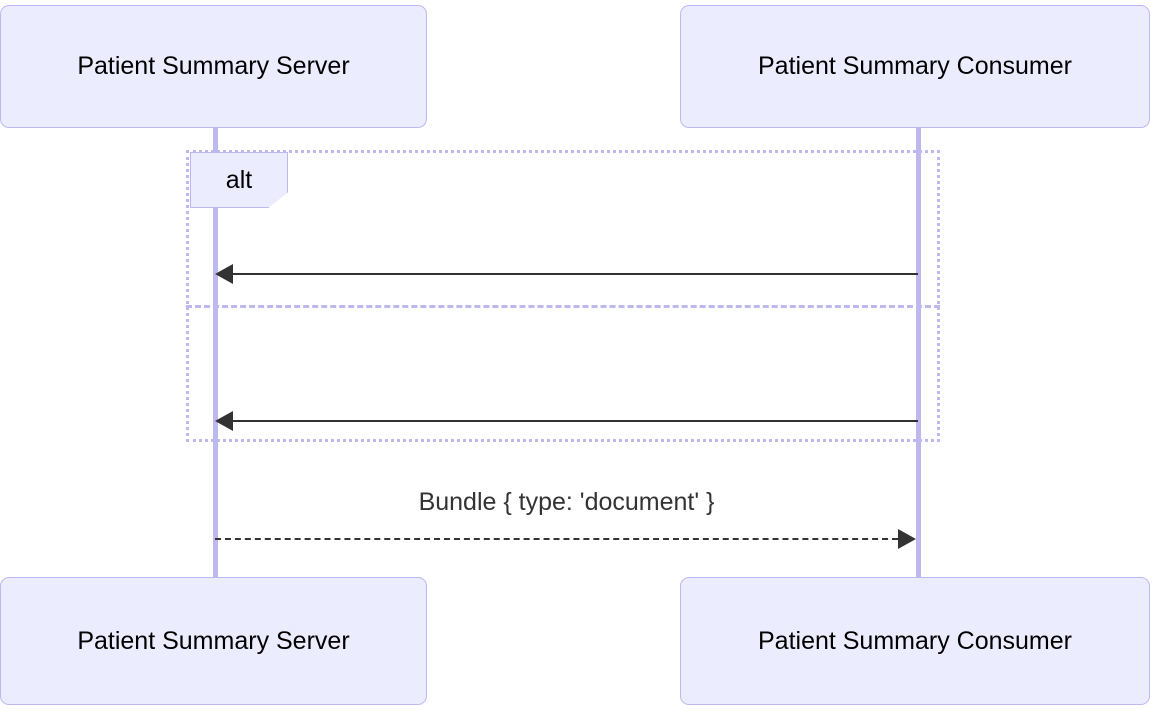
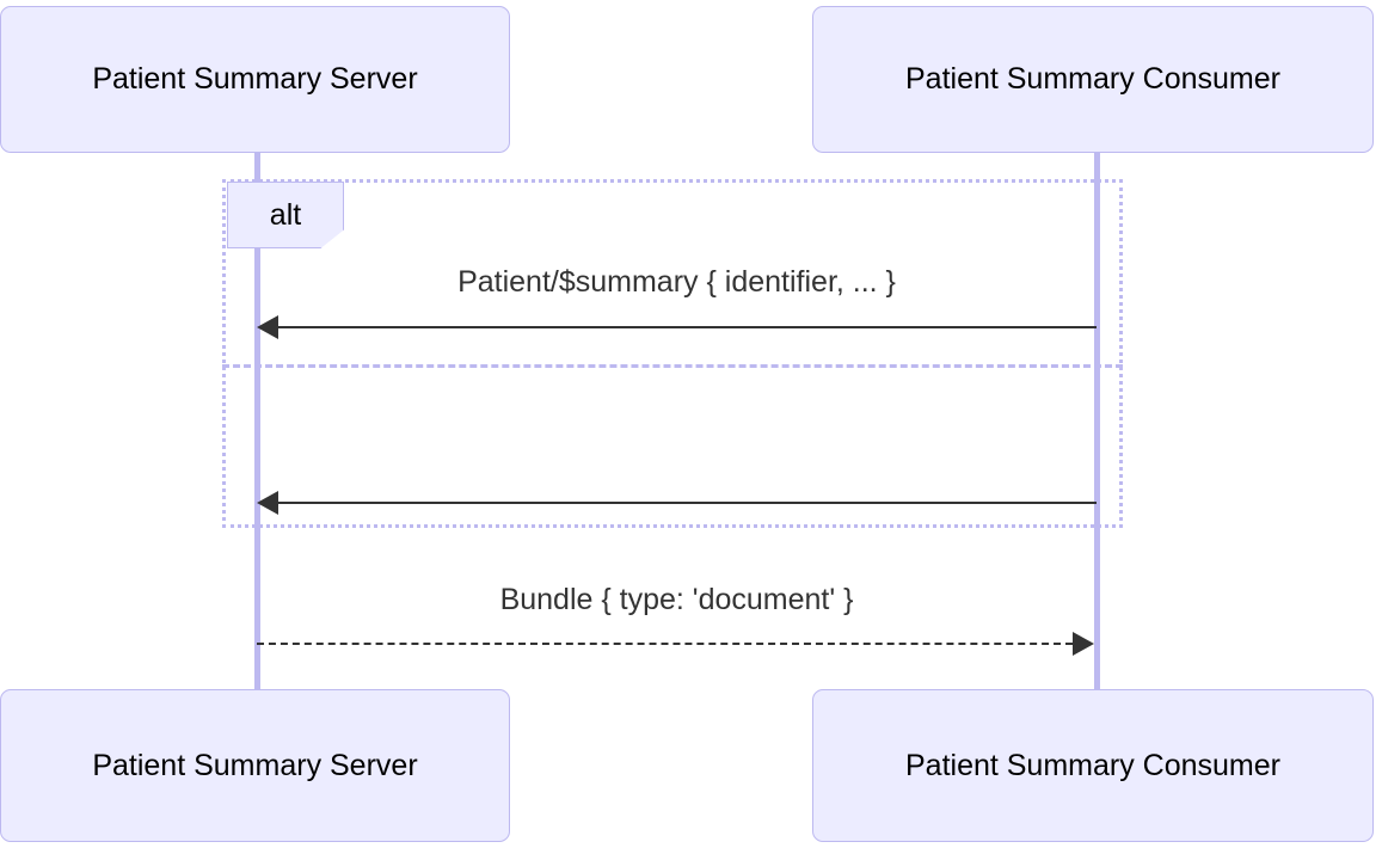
  alt
  Patient Summary Server
  Patient Summary Consumer
  Patient Summary Server
  Patient Summary Consumer
+ Patient/$summary { identifier, ... }
  Bundle { type: 'document' }
